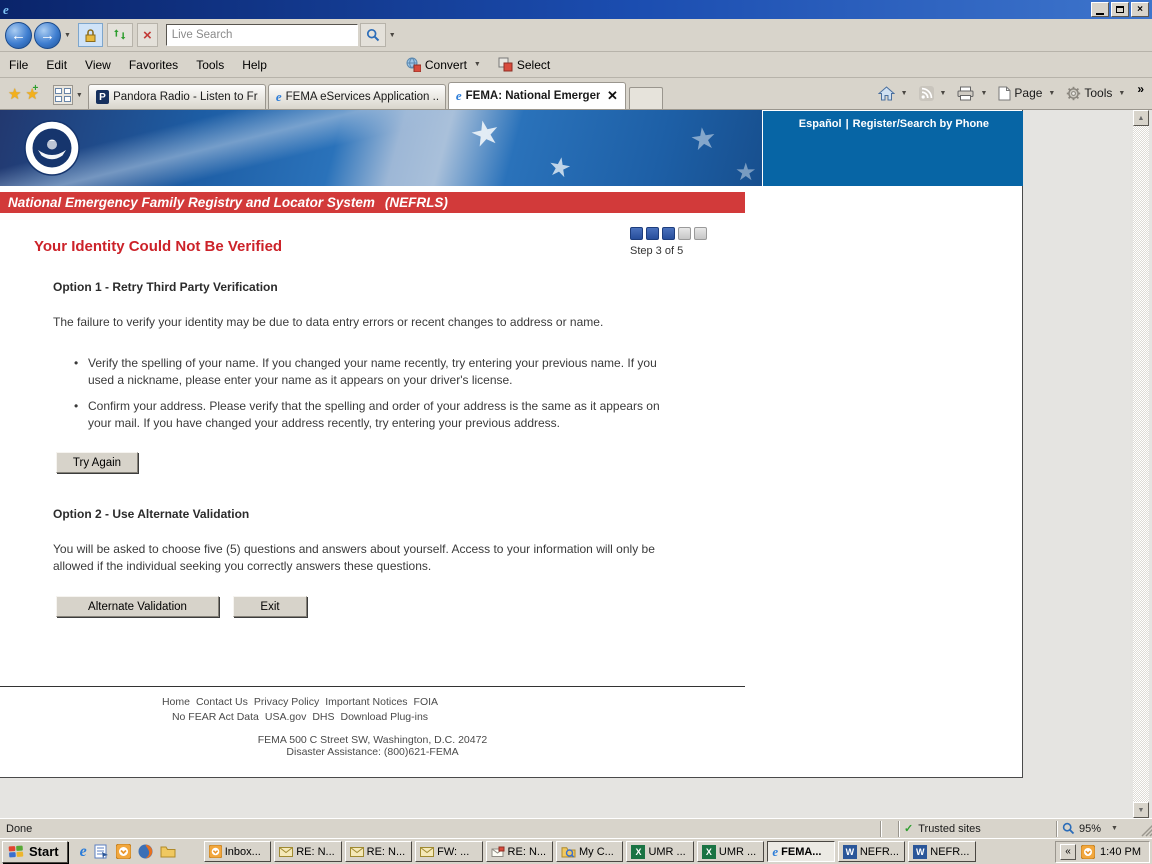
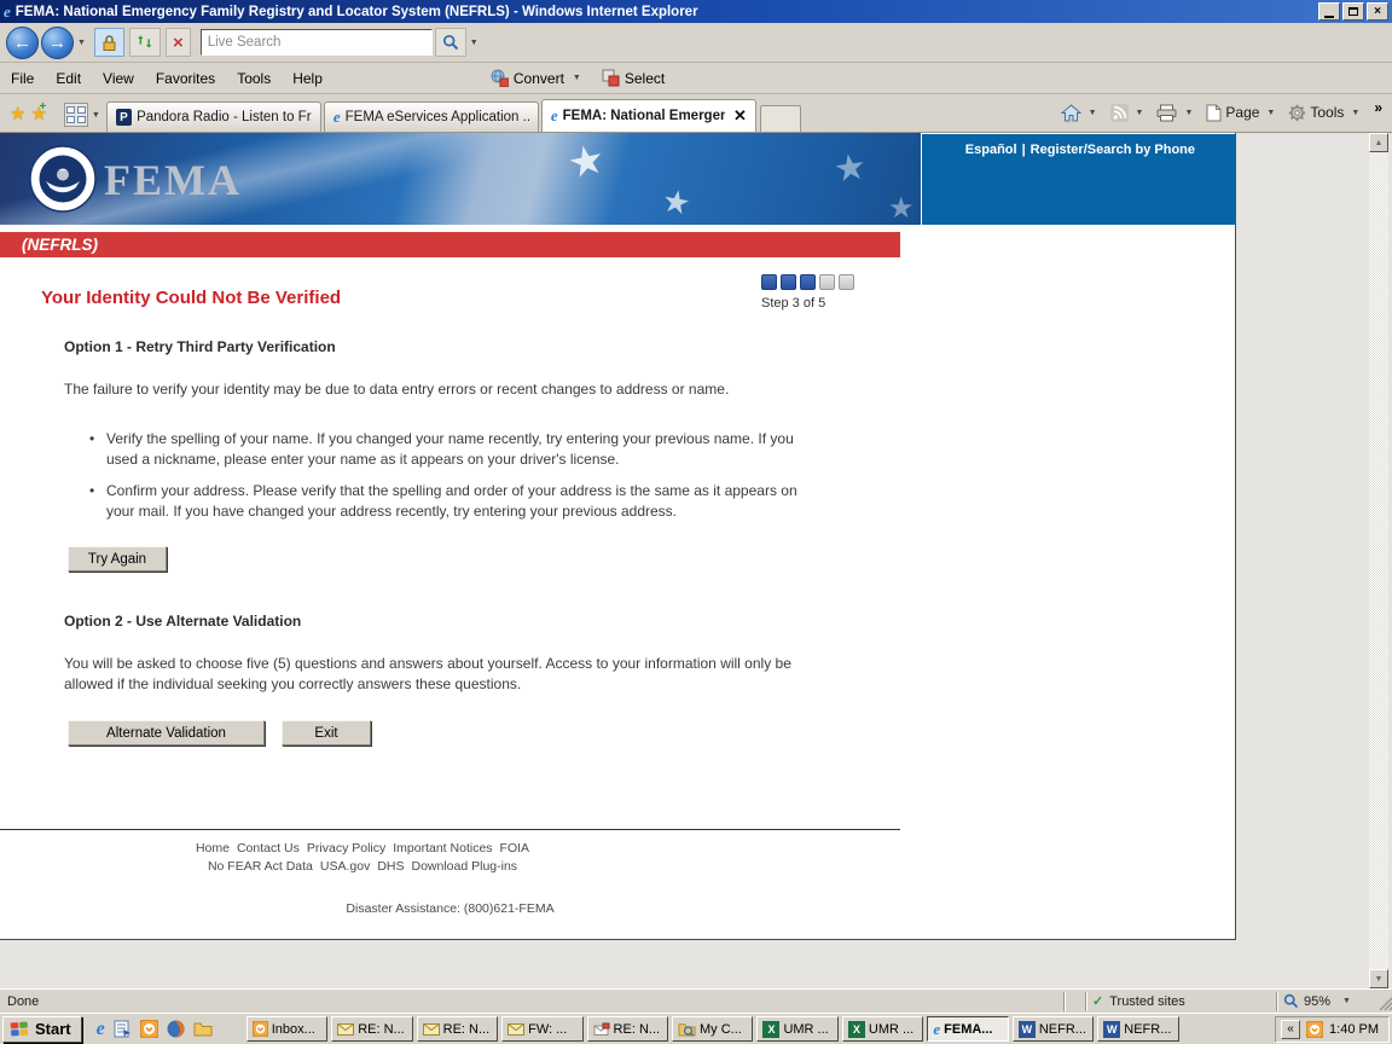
  e
+ FEMA: National Emergency Family Registry and Locator System (NEFRLS) - Windows Internet Explorer
  ×
  ←
  →
  ×
  Live Search
  File
  Edit
  View
  Favorites
  Tools
  Help
  Convert
  Select
  ★
  ★
  +
  P
  Pandora Radio - Listen to Fr
  e
  FEMA eServices Application ..
  e
  FEMA: National Emergen
  ✕
  Page
  Tools
  »
  ★
+ FEMA
  Español | Register/Search by Phone
- National Emergency Family Registry and Locator System
  (NEFRLS)
  Your Identity Could Not Be Verified
  Step 3 of 5
  Option 1 - Retry Third Party Verification
  The failure to verify your identity may be due to data entry errors or recent changes to address or name.
  Verify the spelling of your name. If you changed your name recently, try entering your previous name. If you used a nickname, please enter your name as it appears on your driver's license.
  Confirm your address. Please verify that the spelling and order of your address is the same as it appears on your mail. If you have changed your address recently, try entering your previous address.
  Try Again
  Option 2 - Use Alternate Validation
  You will be asked to choose five (5) questions and answers about yourself. Access to your information will only be allowed if the individual seeking you correctly answers these questions.
  Alternate Validation
  Exit
  Home Contact Us Privacy Policy Important Notices FOIA
  No FEAR Act Data USA.gov DHS Download Plug-ins
- FEMA 500 C Street SW, Washington, D.C. 20472
  Disaster Assistance: (800)621-FEMA
  Done
  ✓
  Trusted sites
  95%
  Start
  e
  Inbox...
  RE: N...
  RE: N...
  FW: ...
  RE: N...
  My C...
  X
  UMR ...
  X
  UMR ...
  e
  FEMA...
  W
  NEFR...
  W
  NEFR...
  «
  1:40 PM
